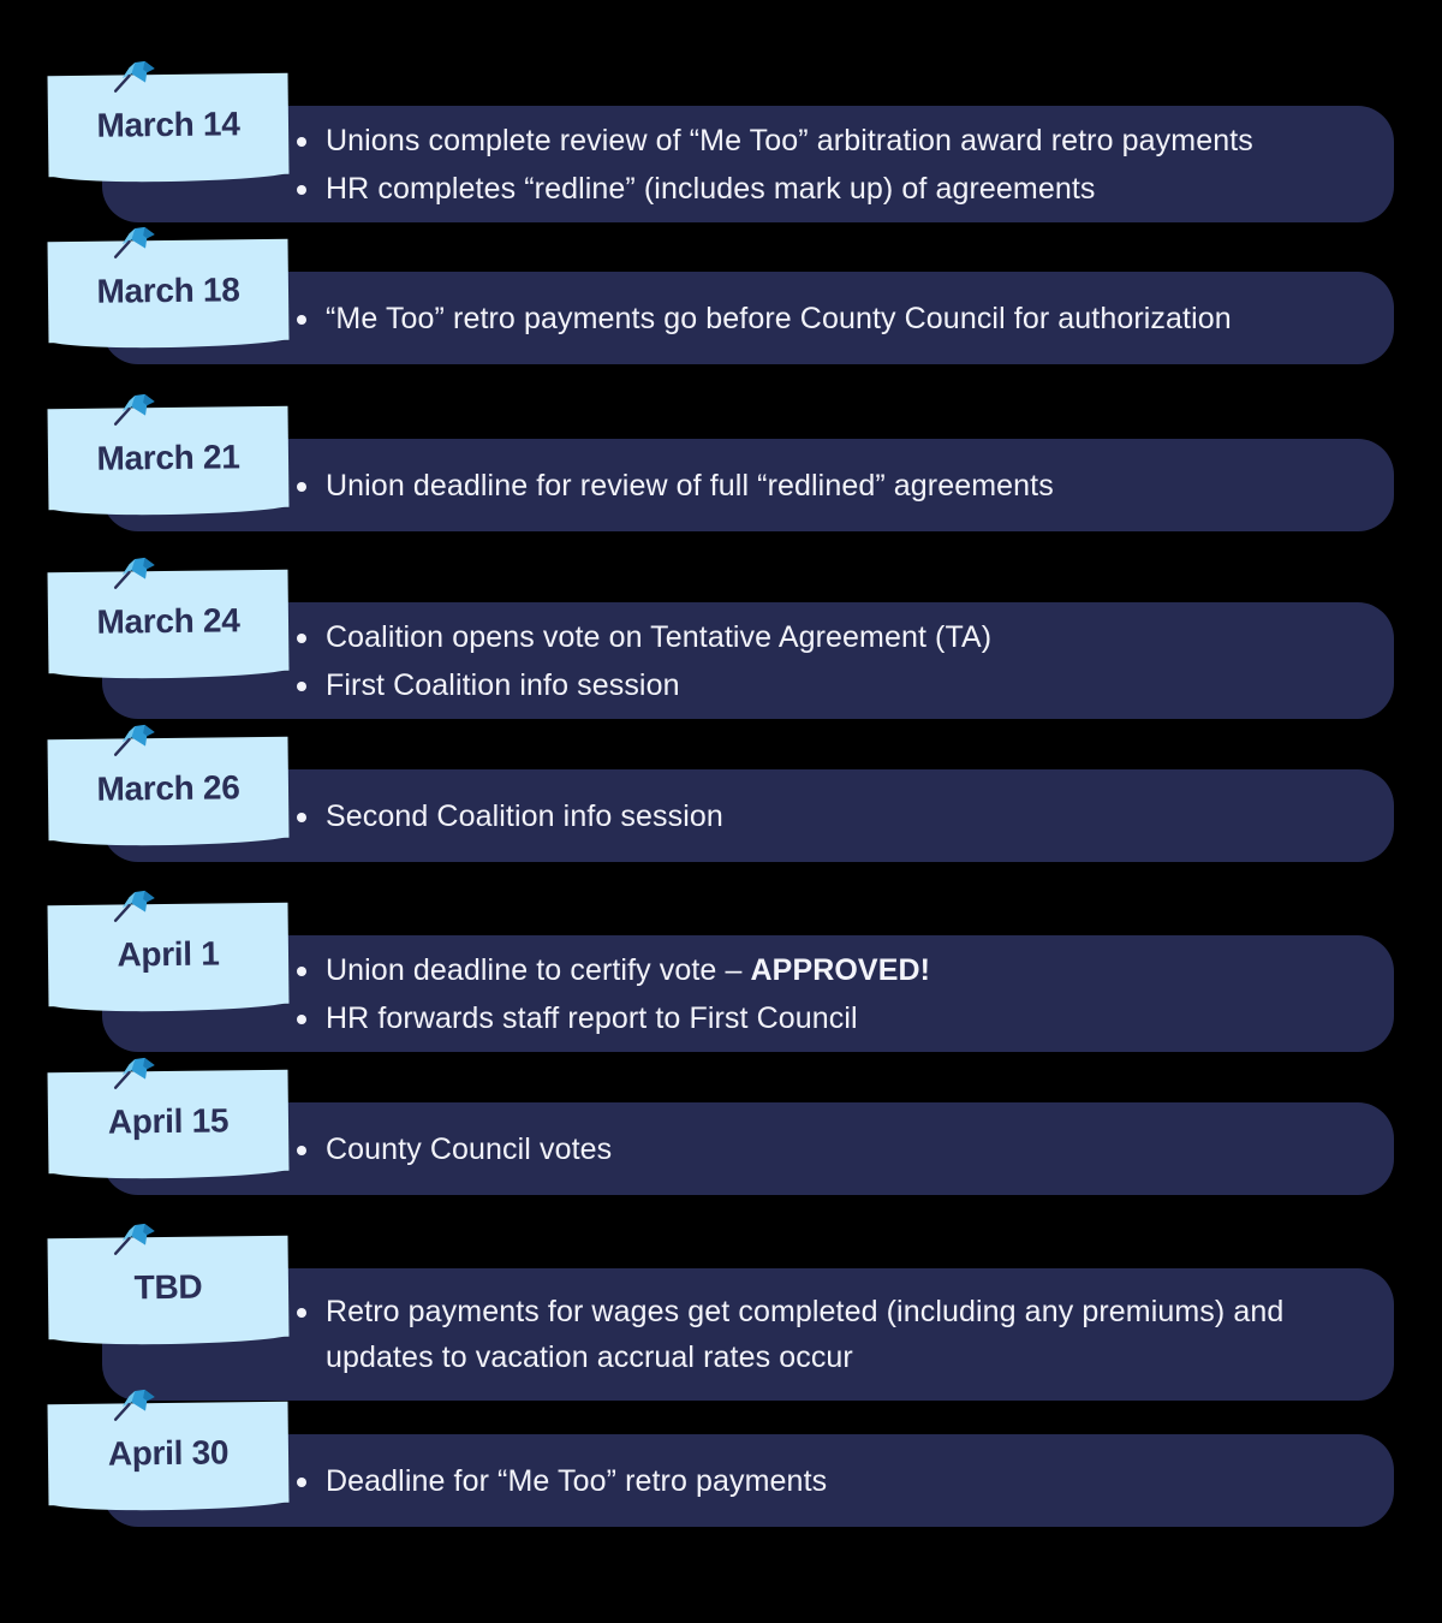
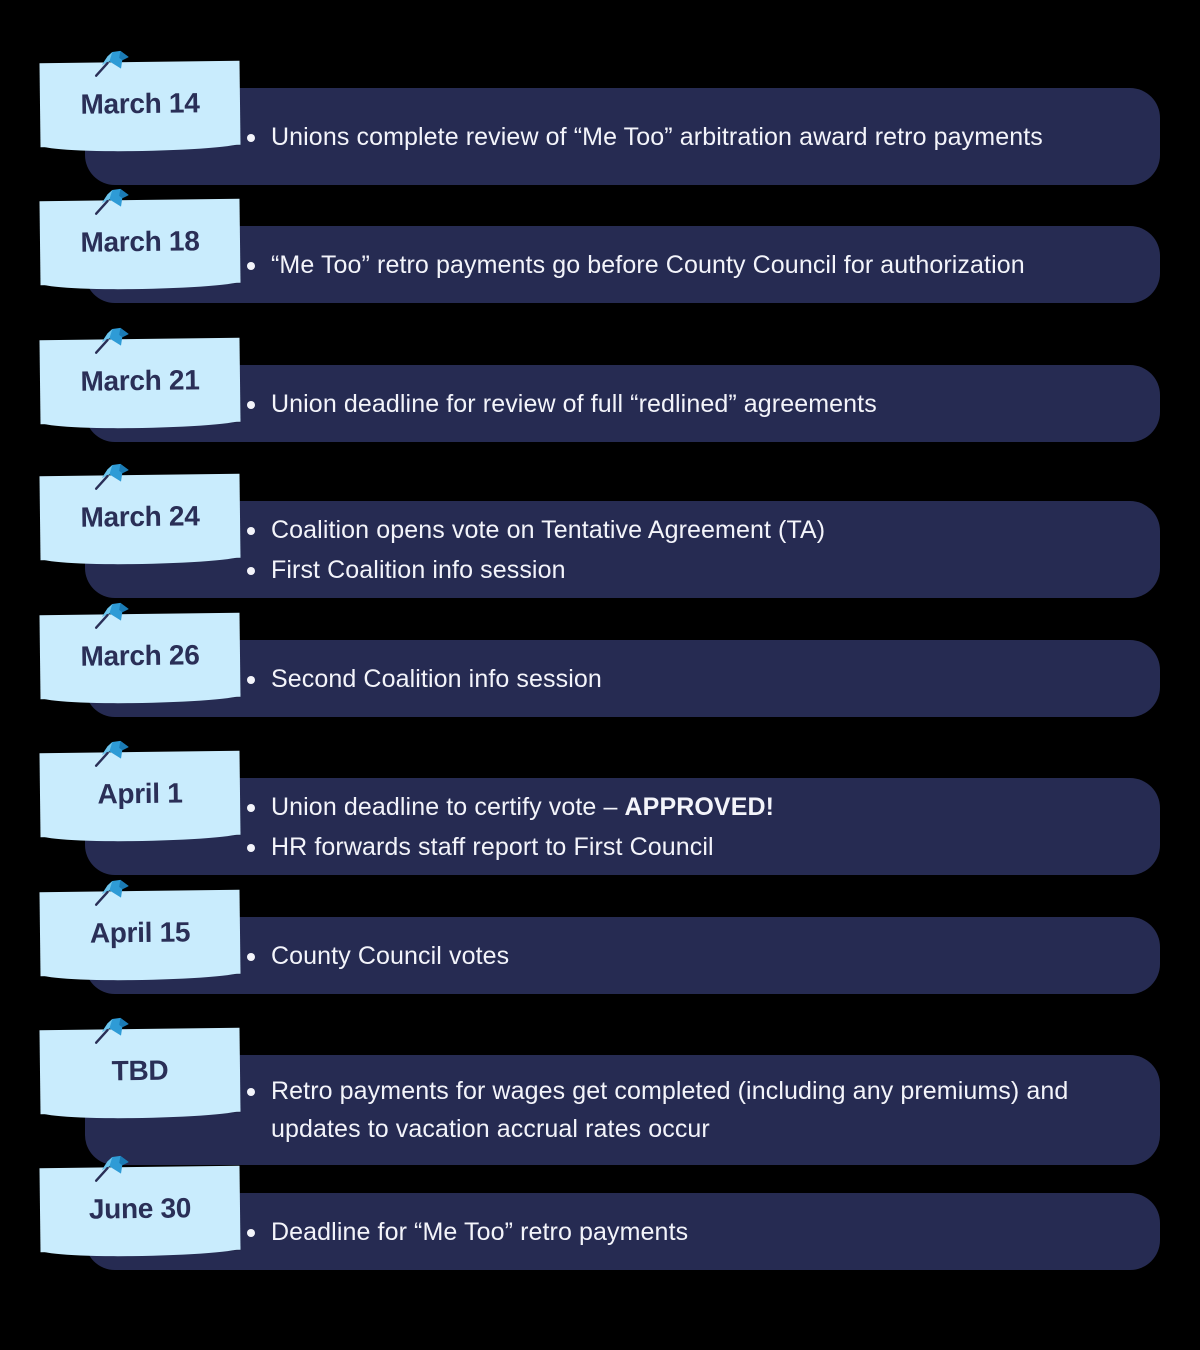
  Unions complete review of “Me Too” arbitration award retro payments
- HR completes “redline” (includes mark up) of agreements
  March 14
  “Me Too” retro payments go before County Council for authorization
  March 18
  Union deadline for review of full “redlined” agreements
  March 21
  Coalition opens vote on Tentative Agreement (TA)
  First Coalition info session
  March 24
  Second Coalition info session
  March 26
  Union deadline to certify vote – APPROVED!
  HR forwards staff report to First Council
  April 1
  County Council votes
  April 15
  Retro payments for wages get completed (including any premiums) and updates to vacation accrual rates occur
  TBD
  Deadline for “Me Too” retro payments
- April 30
+ June 30
